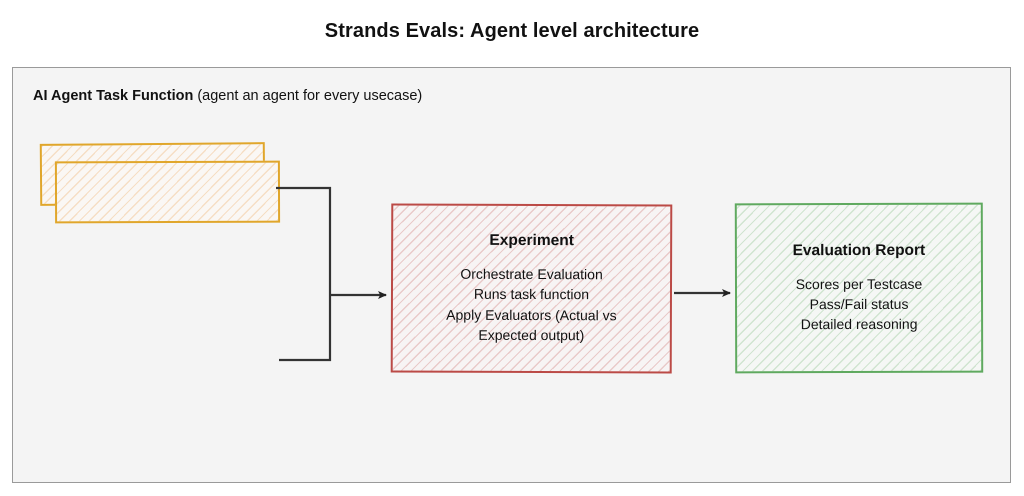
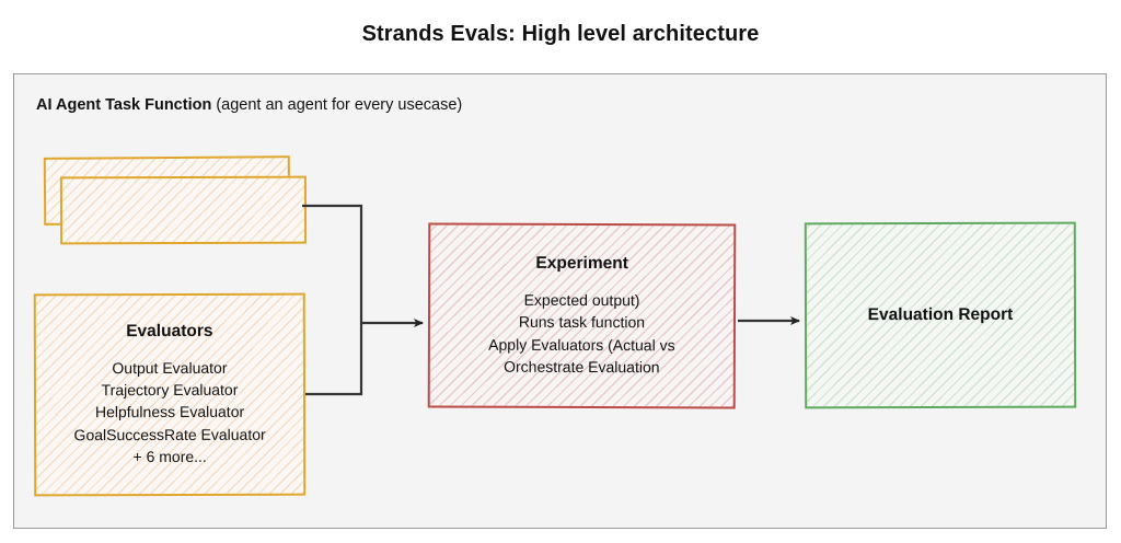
- Strands Evals: Agent level architecture
+ Strands Evals: High level architecture
  AI Agent Task Function (agent an agent for every usecase)
+ Evaluators
+ Output Evaluator
+ Trajectory Evaluator
+ Helpfulness Evaluator
+ GoalSuccessRate Evaluator
+ + 6 more...
  Experiment
- Orchestrate Evaluation
+ Expected output)
  Runs task function
  Apply Evaluators (Actual vs
- Expected output)
+ Orchestrate Evaluation
  Evaluation Report
- Scores per Testcase
- Pass/Fail status
- Detailed reasoning
